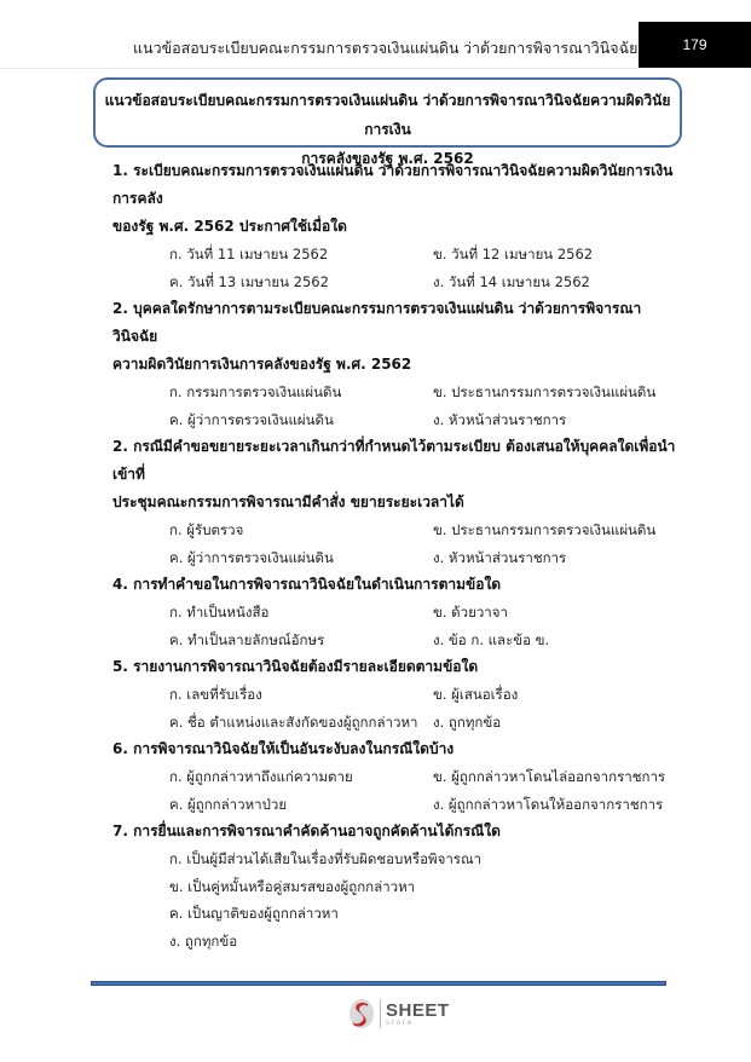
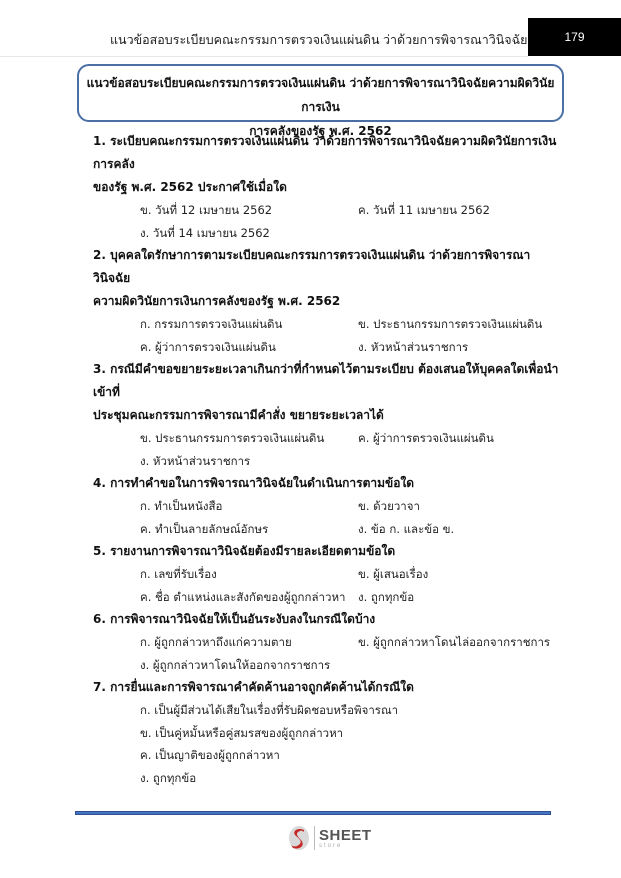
  แนวข้อสอบระเบียบคณะกรรมการตรวจเงินแผ่นดิน ว่าด้วยการพิจารณาวินิจฉัย
  179
  แนวข้อสอบระเบียบคณะกรรมการตรวจเงินแผ่นดิน ว่าด้วยการพิจารณาวินิจฉัยความผิดวินัยการเงิน
  การคลังของรัฐ พ.ศ. 2562
  1. ระเบียบคณะกรรมการตรวจเงินแผ่นดิน ว่าด้วยการพิจารณาวินิจฉัยความผิดวินัยการเงินการคลัง
  ของรัฐ พ.ศ. 2562 ประกาศใช้เมื่อใด
- ก. วันที่ 11 เมษายน 2562
  ข. วันที่ 12 เมษายน 2562
- ค. วันที่ 13 เมษายน 2562
+ ค. วันที่ 11 เมษายน 2562
  ง. วันที่ 14 เมษายน 2562
  2. บุคคลใดรักษาการตามระเบียบคณะกรรมการตรวจเงินแผ่นดิน ว่าด้วยการพิจารณาวินิจฉัย
  ความผิดวินัยการเงินการคลังของรัฐ พ.ศ. 2562
  ก. กรรมการตรวจเงินแผ่นดิน
  ข. ประธานกรรมการตรวจเงินแผ่นดิน
  ค. ผู้ว่าการตรวจเงินแผ่นดิน
  ง. หัวหน้าส่วนราชการ
- 2. กรณีมีคำขอขยายระยะเวลาเกินกว่าที่กำหนดไว้ตามระเบียบ ต้องเสนอให้บุคคลใดเพื่อนำเข้าที่
+ 3. กรณีมีคำขอขยายระยะเวลาเกินกว่าที่กำหนดไว้ตามระเบียบ ต้องเสนอให้บุคคลใดเพื่อนำเข้าที่
  ประชุมคณะกรรมการพิจารณามีคำสั่ง ขยายระยะเวลาได้
- ก. ผู้รับตรวจ
  ข. ประธานกรรมการตรวจเงินแผ่นดิน
  ค. ผู้ว่าการตรวจเงินแผ่นดิน
  ง. หัวหน้าส่วนราชการ
  4. การทำคำขอในการพิจารณาวินิจฉัยในดำเนินการตามข้อใด
  ก. ทำเป็นหนังสือ
  ข. ด้วยวาจา
  ค. ทำเป็นลายลักษณ์อักษร
  ง. ข้อ ก. และข้อ ข.
  5. รายงานการพิจารณาวินิจฉัยต้องมีรายละเอียดตามข้อใด
  ก. เลขที่รับเรื่อง
  ข. ผู้เสนอเรื่อง
  ค. ชื่อ ตำแหน่งและสังกัดของผู้ถูกกล่าวหา
  ง. ถูกทุกข้อ
  6. การพิจารณาวินิจฉัยให้เป็นอันระงับลงในกรณีใดบ้าง
  ก. ผู้ถูกกล่าวหาถึงแก่ความตาย
  ข. ผู้ถูกกล่าวหาโดนไล่ออกจากราชการ
- ค. ผู้ถูกกล่าวหาป่วย
  ง. ผู้ถูกกล่าวหาโดนให้ออกจากราชการ
  7. การยื่นและการพิจารณาคำคัดค้านอาจถูกคัดค้านได้กรณีใด
  ก. เป็นผู้มีส่วนได้เสียในเรื่องที่รับผิดชอบหรือพิจารณา
  ข. เป็นคู่หมั้นหรือคู่สมรสของผู้ถูกกล่าวหา
  ค. เป็นญาติของผู้ถูกกล่าวหา
  ง. ถูกทุกข้อ
  SHEET
